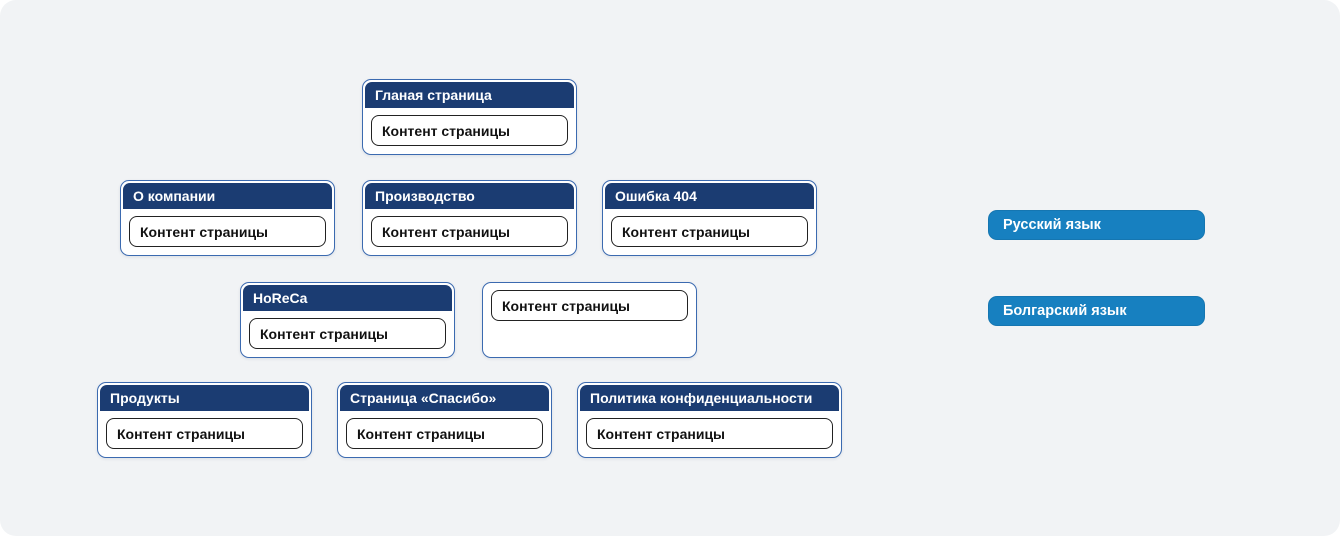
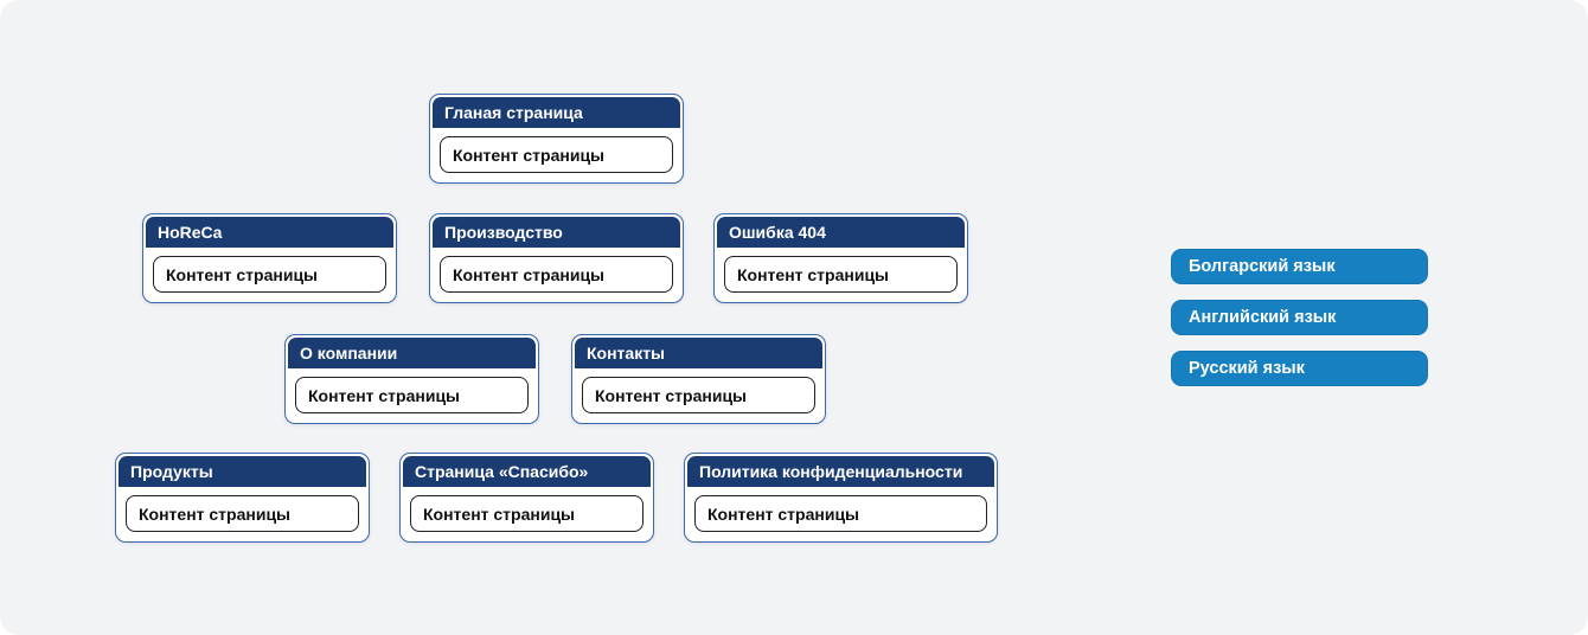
  Гланая страница
  Контент страницы
- О компании
+ HoReCa
  Контент страницы
  Производство
  Контент страницы
  Ошибка 404
  Контент страницы
- HoReCa
+ О компании
  Контент страницы
+ Контакты
  Контент страницы
  Продукты
  Контент страницы
  Страница «Спасибо»
  Контент страницы
  Политика конфиденциальности
  Контент страницы
- Русский язык
+ Болгарский язык
+ Английский язык
- Болгарский язык
+ Русский язык
